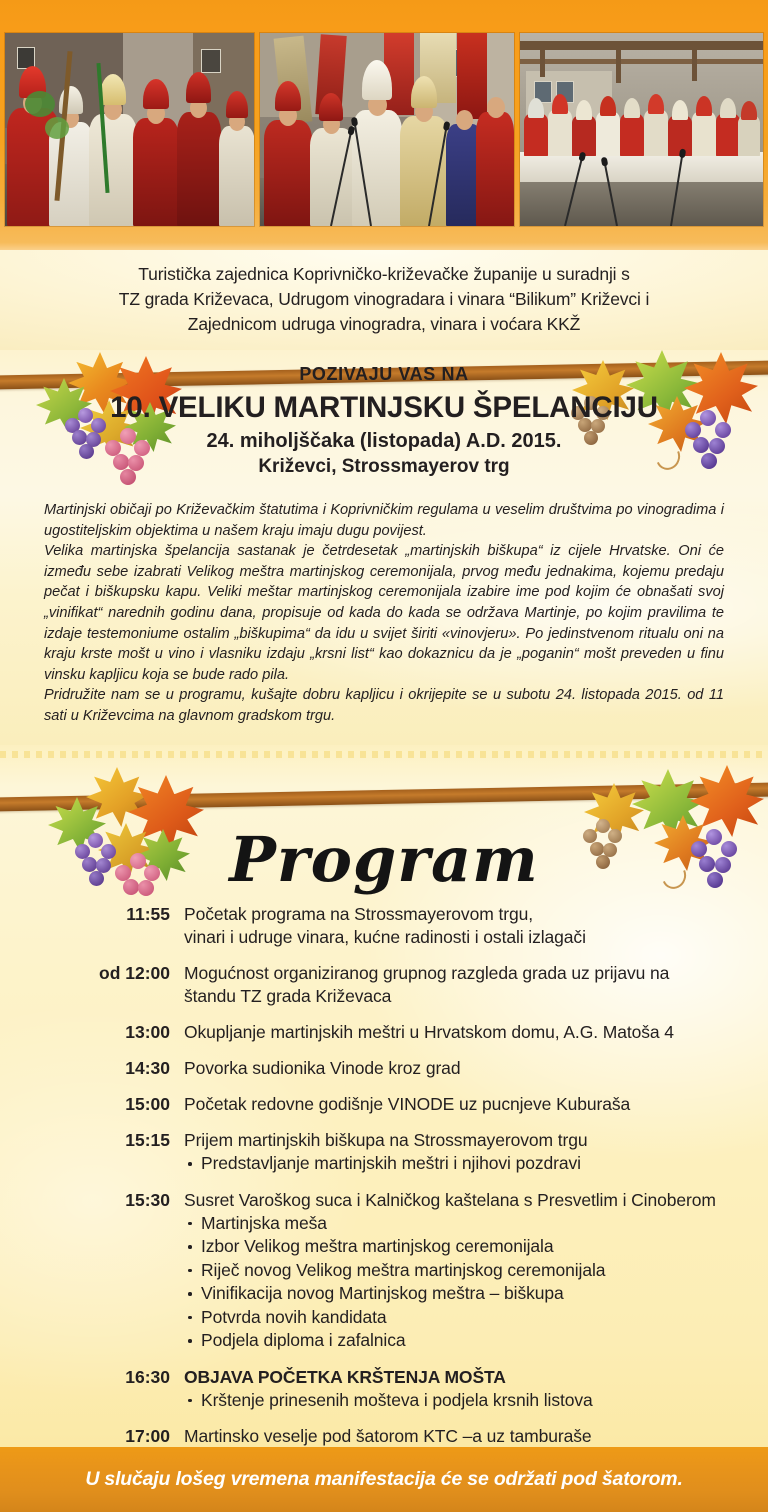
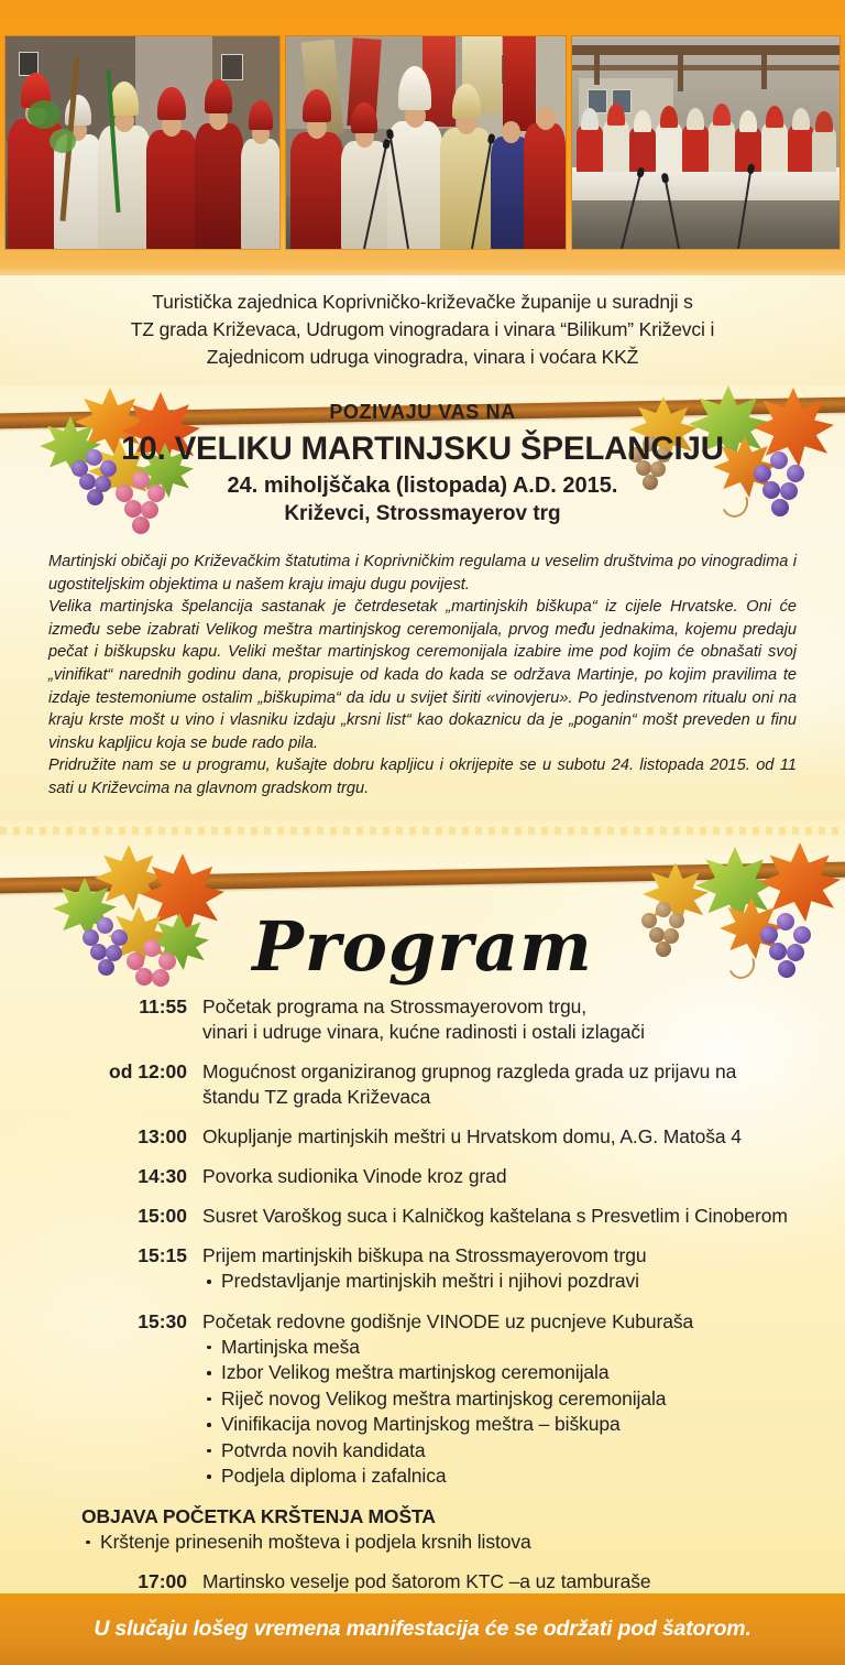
  Turistička zajednica Koprivničko-križevačke županije u suradnji s
  TZ grada Križevaca, Udrugom vinogradara i vinara “Bilikum” Križevci i
  Zajednicom udruga vinogradra, vinara i voćara KKŽ
  POZIVAJU VAS NA
  10. VELIKU MARTINJSKU ŠPELANCIJU
  24. miholjščaka (listopada) A.D. 2015.
  Križevci, Strossmayerov trg
  Martinjski običaji po Križevačkim štatutima i Koprivničkim regulama u veselim društvima po vinogradima i ugostiteljskim objektima u našem kraju imaju dugu povijest.
  Velika martinjska špelancija sastanak je četrdesetak „martinjskih biškupa“ iz cijele Hrvatske. Oni će između sebe izabrati Velikog meštra martinjskog ceremonijala, prvog među jednakima, kojemu predaju pečat i biškupsku kapu. Veliki meštar martinjskog ceremonijala izabire ime pod kojim će obnašati svoj „vinifikat“ narednih godinu dana, propisuje od kada do kada se održava Martinje, po kojim pravilima te izdaje testemoniume ostalim „biškupima“ da idu u svijet širiti «vinovjeru». Po jedinstvenom ritualu oni na kraju krste mošt u vino i vlasniku izdaju „krsni list“ kao dokaznicu da je „poganin“ mošt preveden u finu vinsku kapljicu koja se bude rado pila.
  Pridružite nam se u programu, kušajte dobru kapljicu i okrijepite se u subotu 24. listopada 2015. od 11 sati u Križevcima na glavnom gradskom trgu.
  Program
  11:55
  Početak programa na Strossmayerovom trgu,
  vinari i udruge vinara, kućne radinosti i ostali izlagači
  od 12:00
  Mogućnost organiziranog grupnog razgleda grada uz prijavu na
  štandu TZ grada Križevaca
  13:00
  Okupljanje martinjskih meštri u Hrvatskom domu, A.G. Matoša 4
  14:30
  Povorka sudionika Vinode kroz grad
  15:00
- Početak redovne godišnje VINODE uz pucnjeve Kuburaša
+ Susret Varoškog suca i Kalničkog kaštelana s Presvetlim i Cinoberom
  15:15
  Prijem martinjskih biškupa na Strossmayerovom trgu
  Predstavljanje martinjskih meštri i njihovi pozdravi
  15:30
- Susret Varoškog suca i Kalničkog kaštelana s Presvetlim i Cinoberom
+ Početak redovne godišnje VINODE uz pucnjeve Kuburaša
  Martinjska meša
  Izbor Velikog meštra martinjskog ceremonijala
  Riječ novog Velikog meštra martinjskog ceremonijala
  Vinifikacija novog Martinjskog meštra – biškupa
  Potvrda novih kandidata
  Podjela diploma i zafalnica
- 16:30
  OBJAVA POČETKA KRŠTENJA MOŠTA
  Krštenje prinesenih mošteva i podjela krsnih listova
  17:00
  Martinsko veselje pod šatorom KTC –a uz tamburaše
  U slučaju lošeg vremena manifestacija će se održati pod šatorom.
